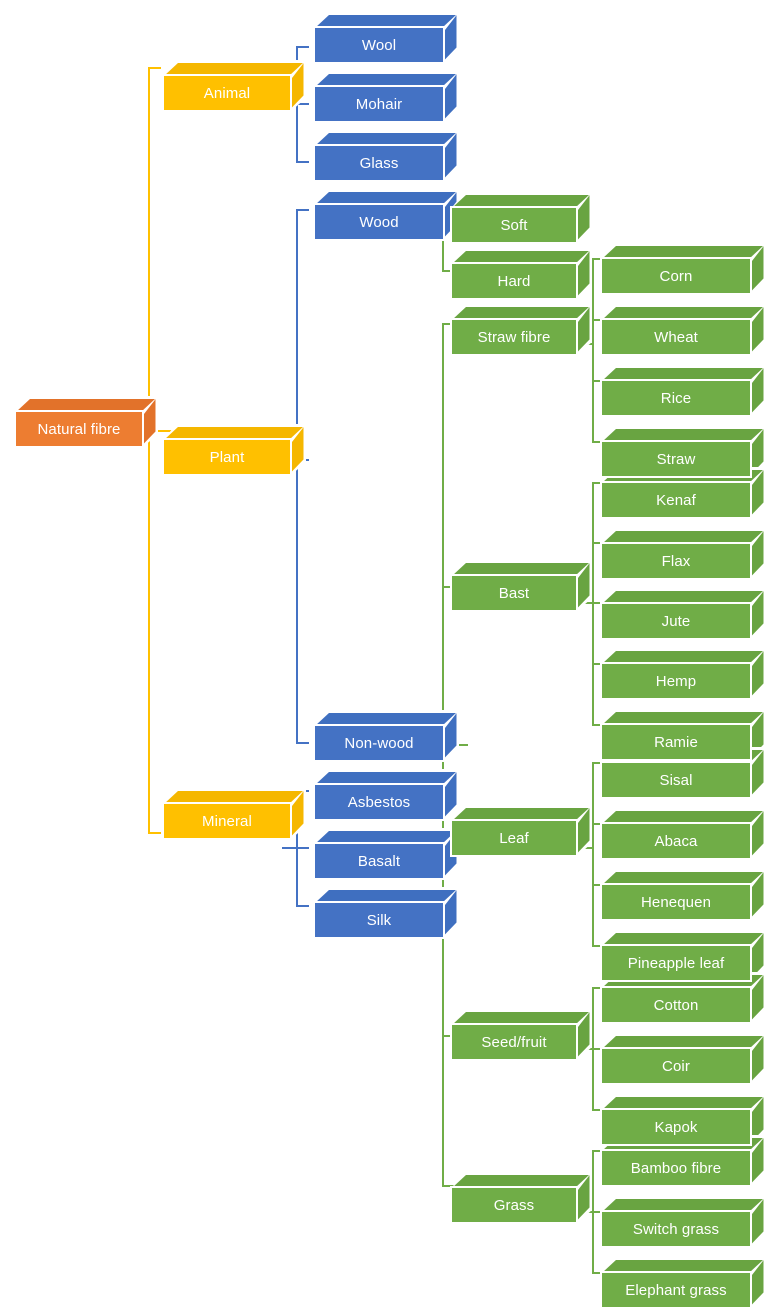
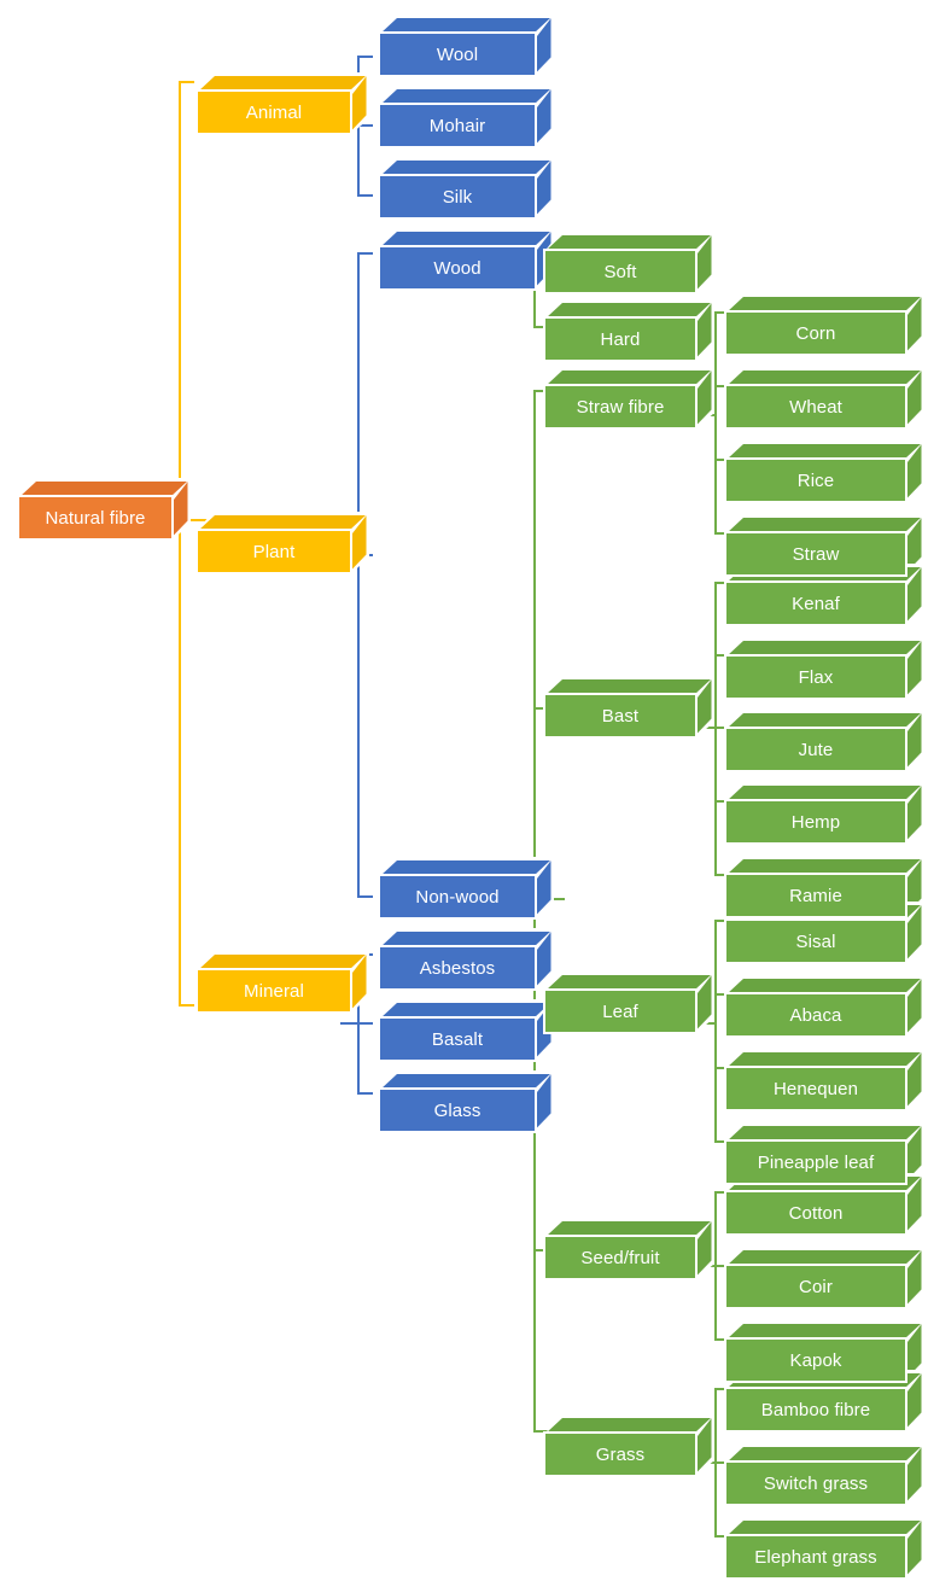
  Corn
  Wheat
  Rice
  Straw
  Kenaf
  Flax
  Jute
  Hemp
  Ramie
  Sisal
  Abaca
  Henequen
  Pineapple leaf
  Cotton
  Coir
  Kapok
  Bamboo fibre
  Switch grass
  Elephant grass
  Soft
  Hard
  Straw fibre
  Bast
  Leaf
  Seed/fruit
  Grass
  Wool
  Mohair
- Glass
+ Silk
  Wood
  Non-wood
  Asbestos
  Basalt
- Silk
+ Glass
  Animal
  Plant
  Mineral
  Natural fibre
